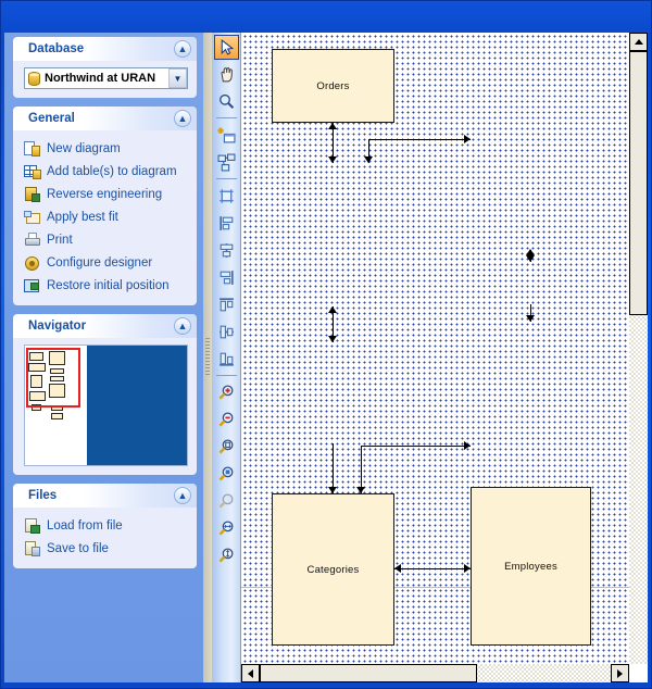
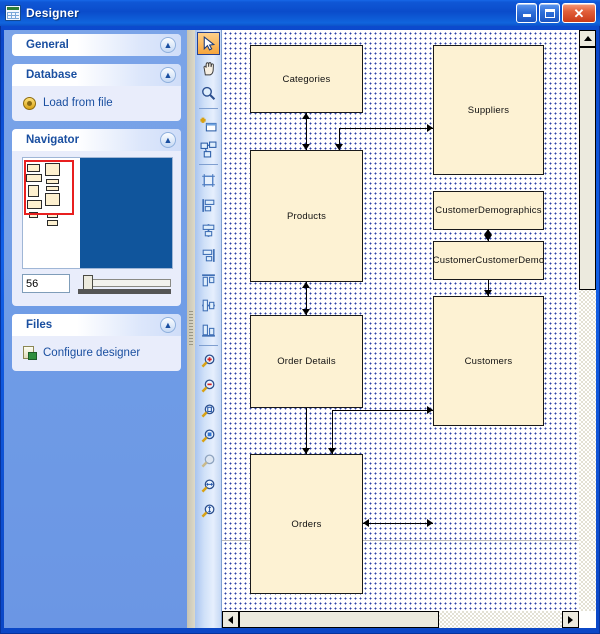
+ Designer
+ ✕
- Database
+ General
  ▲
- Northwind at URAN
- ▼
- General
+ Database
  ▲
- New diagram
- Add table(s) to diagram
- Reverse engineering
- Apply best fit
- Print
- Configure designer
+ Load from file
- Restore initial position
  Navigator
  ▲
+ 56
  Files
  ▲
- Load from file
+ Configure designer
- Save to file
- Orders
+ Categories
+ Suppliers
+ Products
+ CustomerDemographics
+ CustomerCustomerDemo
+ Order Details
+ Customers
- Categories
+ Orders
- Employees
